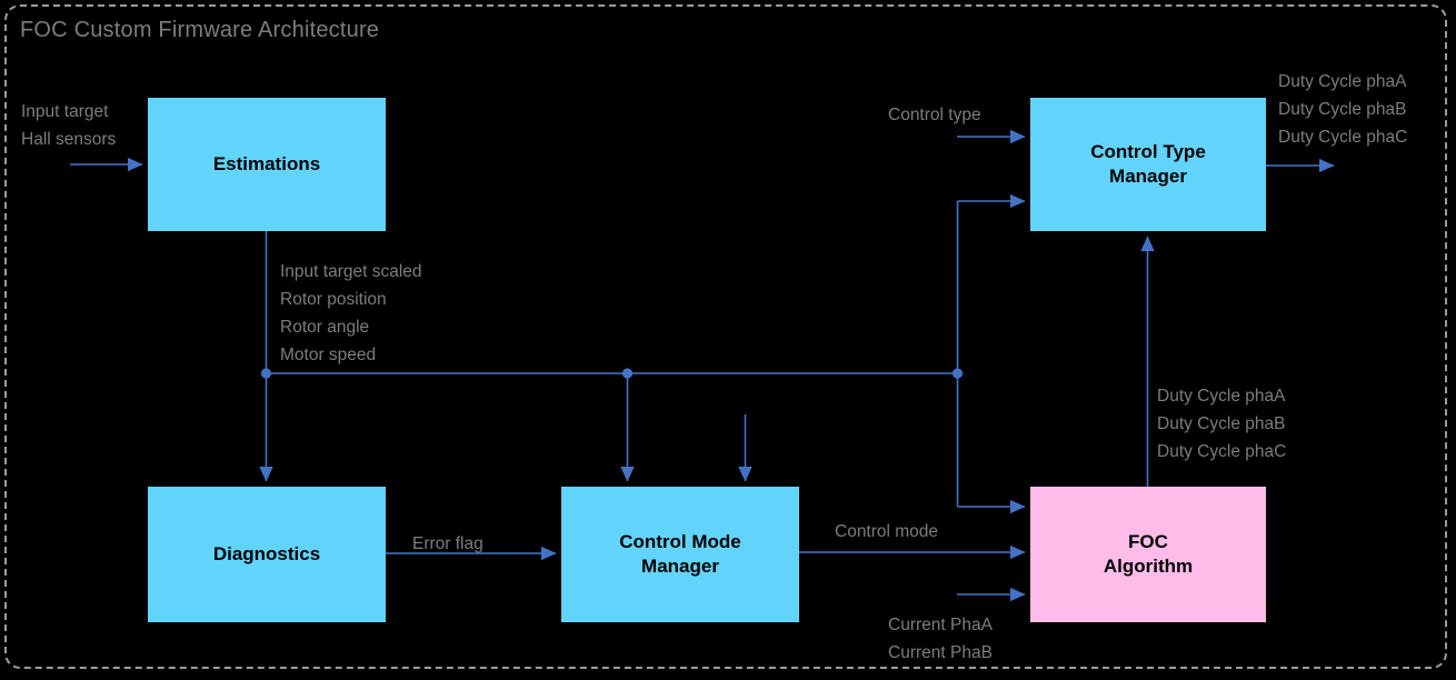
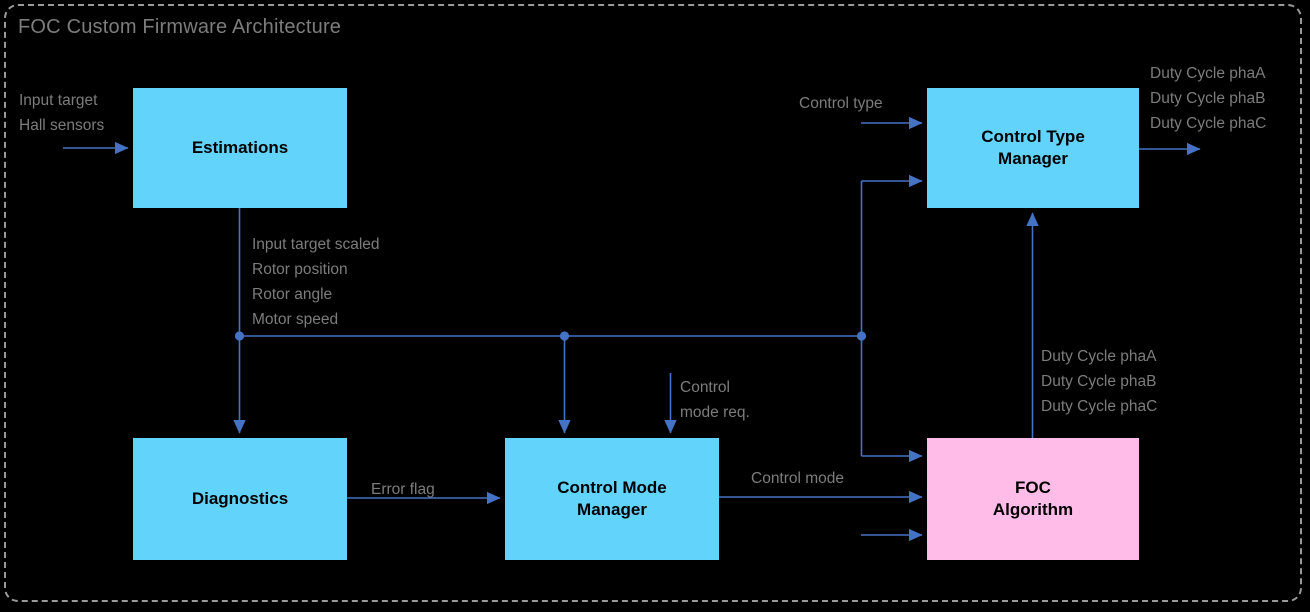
  FOC Custom Firmware Architecture
  Estimations
  Control Type
  Manager
  Diagnostics
  Control Mode
  Manager
  FOC
  Algorithm
  Input target
  Hall sensors
  Input target scaled
  Rotor position
  Rotor angle
  Motor speed
  Control type
  Duty Cycle phaA
  Duty Cycle phaB
  Duty Cycle phaC
  Error flag
+ Control
+ mode req.
  Control mode
  Duty Cycle phaA
  Duty Cycle phaB
  Duty Cycle phaC
- Current PhaA
- Current PhaB
